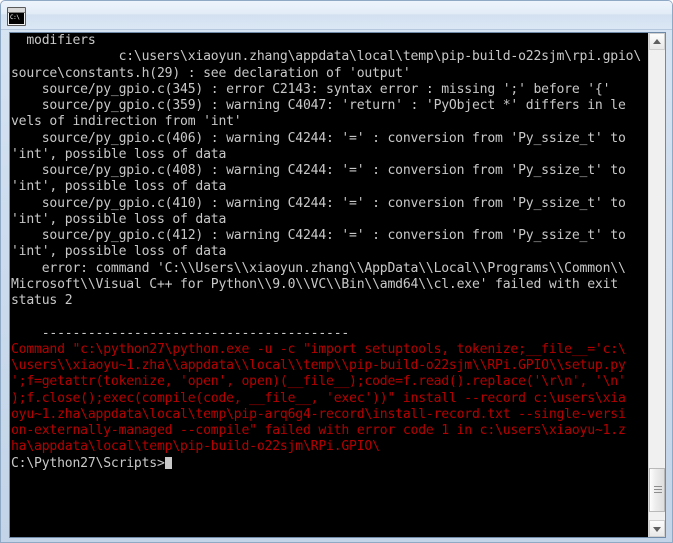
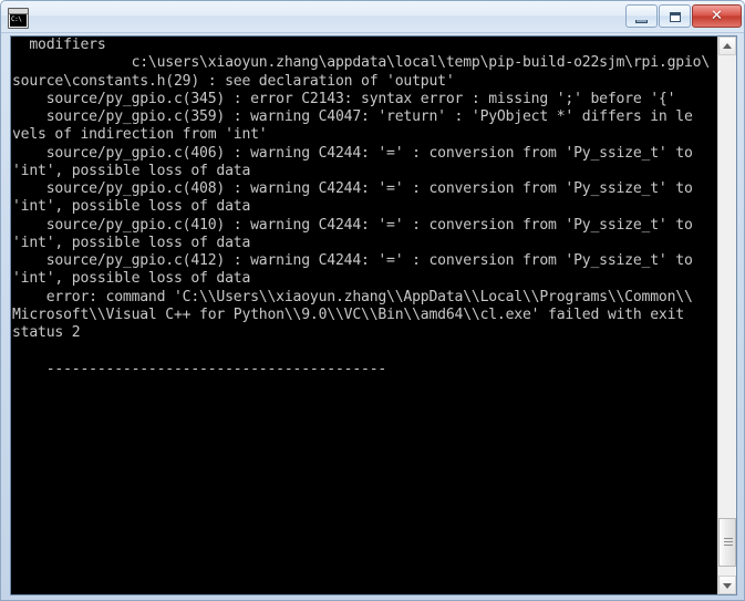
+ ✕
  modifiers
  c:\users\xiaoyun.zhang\appdata\local\temp\pip-build-o22sjm\rpi.gpio\
  source\constants.h(29) : see declaration of 'output'
  source/py_gpio.c(345) : error C2143: syntax error : missing ';' before '{'
  source/py_gpio.c(359) : warning C4047: 'return' : 'PyObject *' differs in le
  vels of indirection from 'int'
  source/py_gpio.c(406) : warning C4244: '=' : conversion from 'Py_ssize_t' to
  'int', possible loss of data
  source/py_gpio.c(408) : warning C4244: '=' : conversion from 'Py_ssize_t' to
  'int', possible loss of data
  source/py_gpio.c(410) : warning C4244: '=' : conversion from 'Py_ssize_t' to
  'int', possible loss of data
  source/py_gpio.c(412) : warning C4244: '=' : conversion from 'Py_ssize_t' to
  'int', possible loss of data
  error: command 'C:\\Users\\xiaoyun.zhang\\AppData\\Local\\Programs\\Common\\
  Microsoft\\Visual C++ for Python\\9.0\\VC\\Bin\\amd64\\cl.exe' failed with exit
  status 2
  ----------------------------------------
- Command "c:\python27\python.exe -u -c "import setuptools, tokenize;__file__='c:\
- \users\\xiaoyu~1.zha\\appdata\\local\\temp\\pip-build-o22sjm\\RPi.GPIO\\setup.py
- ';f=getattr(tokenize, 'open', open)(__file__);code=f.read().replace('\r\n', '\n'
- );f.close();exec(compile(code, __file__, 'exec'))" install --record c:\users\xia
- oyu~1.zha\appdata\local\temp\pip-arq6g4-record\install-record.txt --single-versi
- on-externally-managed --compile" failed with error code 1 in c:\users\xiaoyu~1.z
- ha\appdata\local\temp\pip-build-o22sjm\RPi.GPIO\
- C:\Python27\Scripts>
